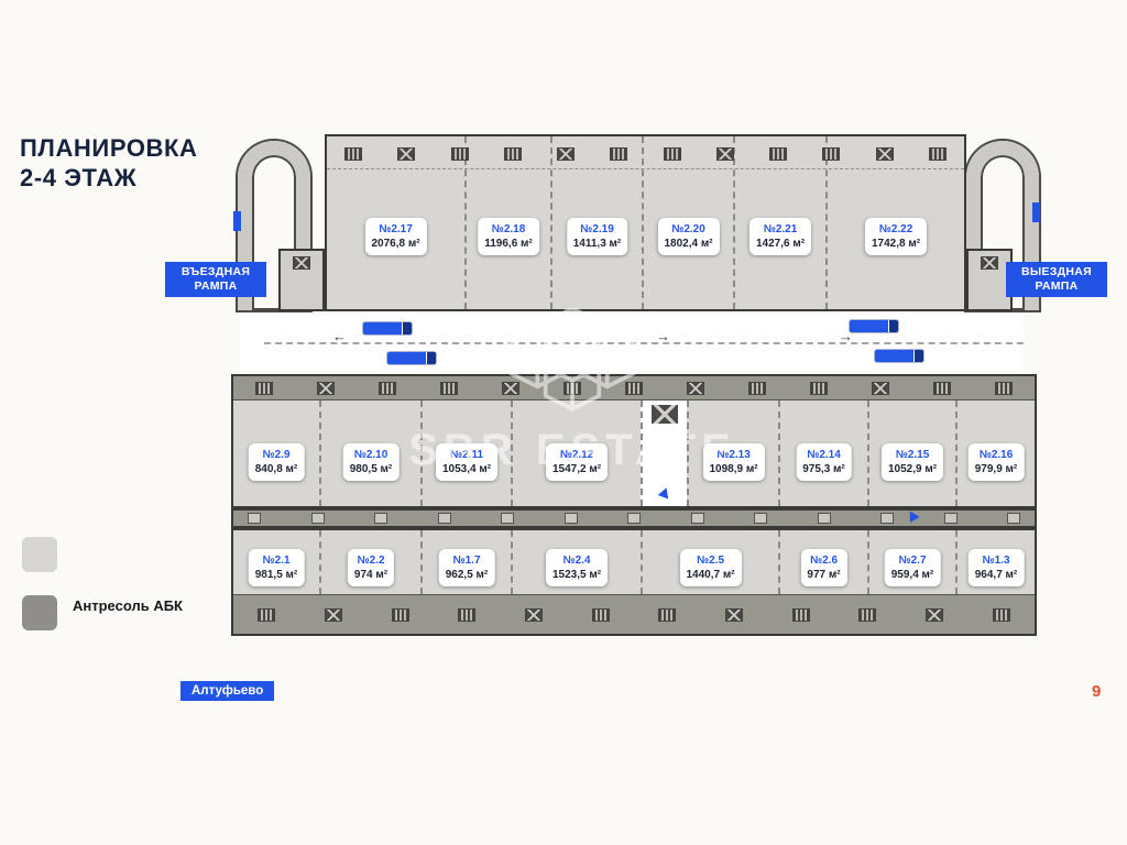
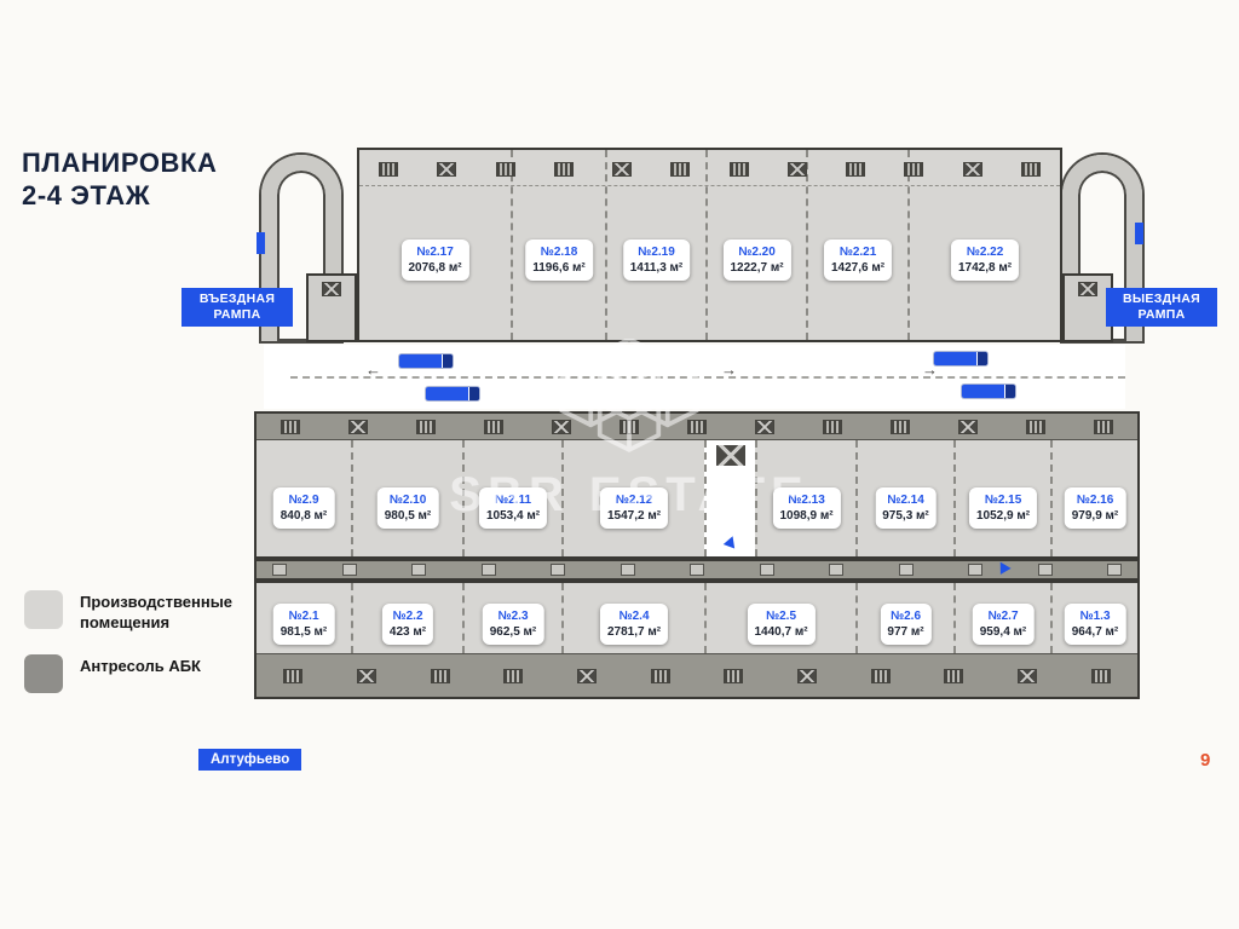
  ПЛАНИРОВКА
  2-4 ЭТАЖ
  ←
  →
  →
  ВЪЕЗДНАЯ
  РАМПА
  ВЫЕЗДНАЯ
  РАМПА
  №2.17
  2076,8 м²
  №2.18
  1196,6 м²
  №2.19
  1411,3 м²
  №2.20
- 1802,4 м²
+ 1222,7 м²
  №2.21
  1427,6 м²
  №2.22
  1742,8 м²
  №2.9
  840,8 м²
  №2.10
  980,5 м²
  №2.11
  1053,4 м²
  №2.12
  1547,2 м²
  №2.13
  1098,9 м²
  №2.14
  975,3 м²
  №2.15
  1052,9 м²
  №2.16
  979,9 м²
  №2.1
  981,5 м²
  №2.2
- 974 м²
+ 423 м²
- №1.7
+ №2.3
  962,5 м²
  №2.4
- 1523,5 м²
+ 2781,7 м²
  №2.5
  1440,7 м²
  №2.6
  977 м²
  №2.7
  959,4 м²
  №1.3
  964,7 м²
+ Производственные помещения
  Антресоль АБК
  Алтуфьево
  9
  SBR ESTATE
